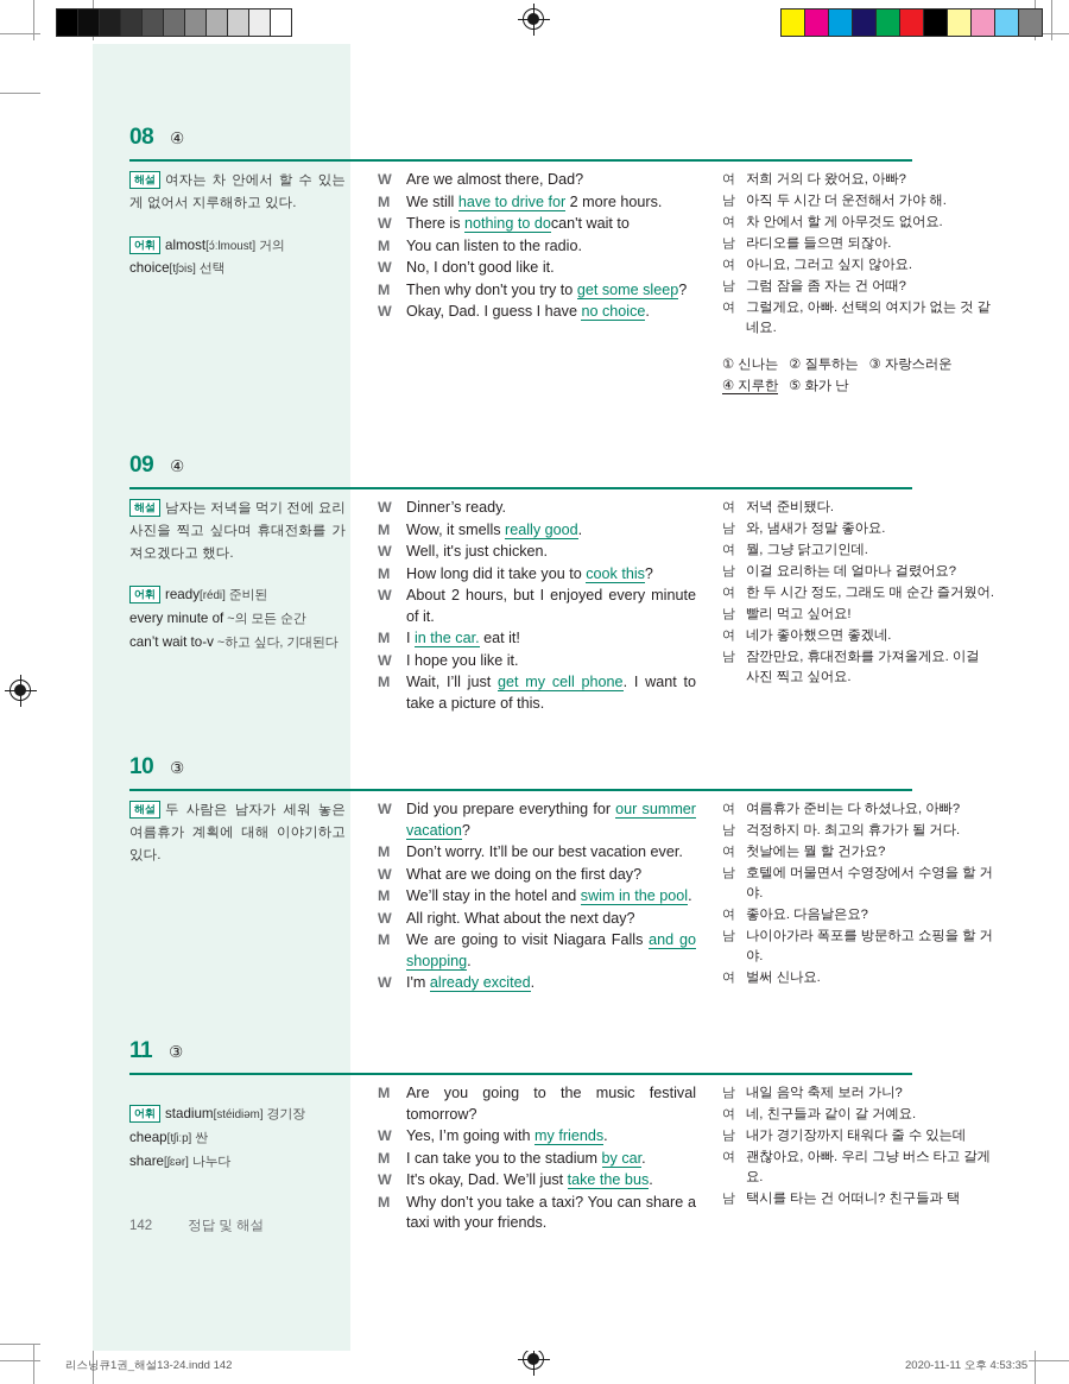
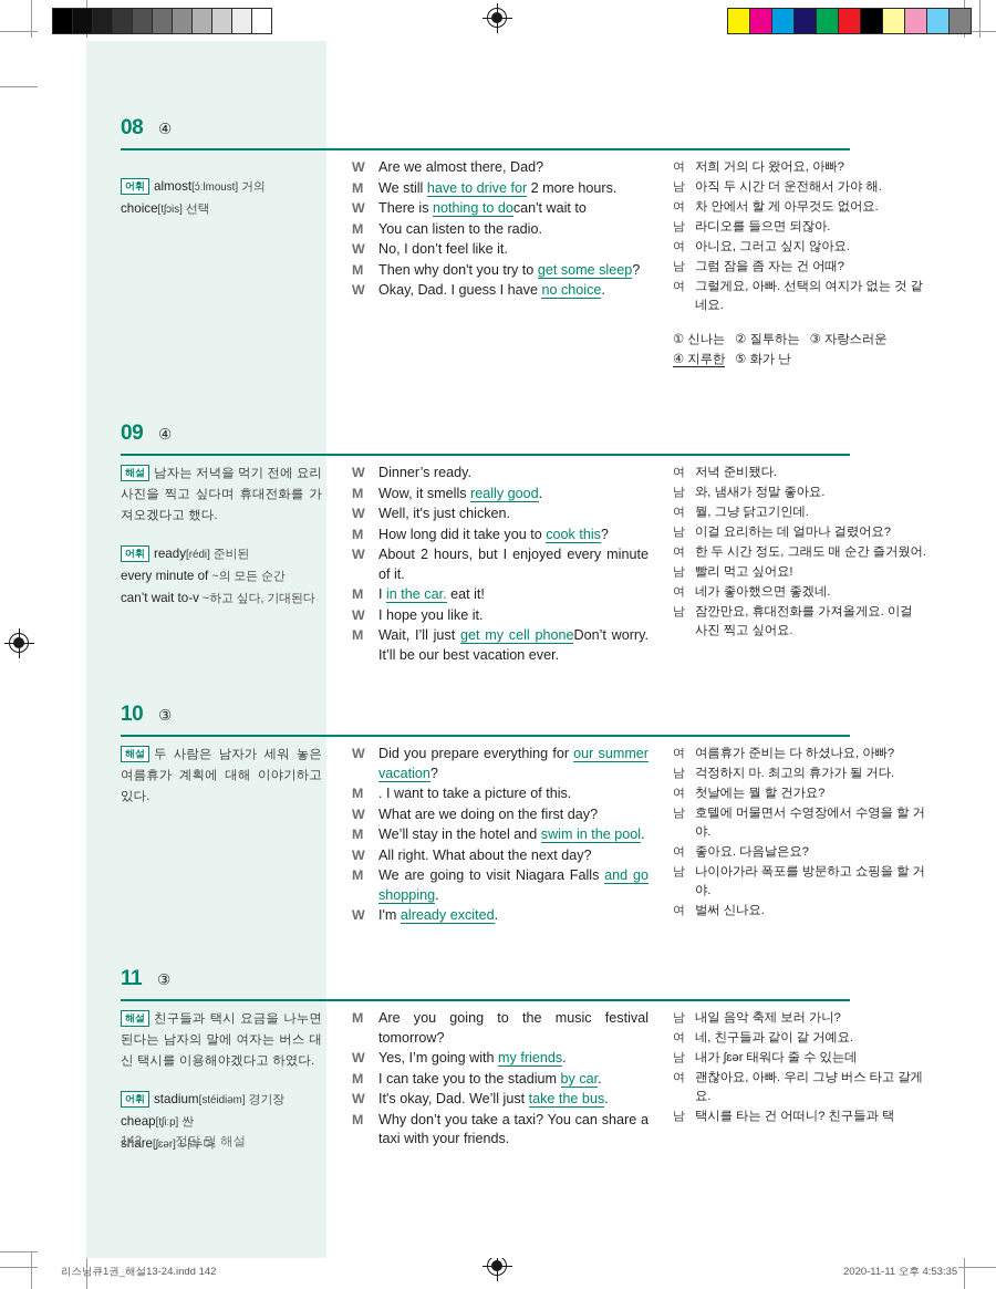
  08
  ④
- 해설 여자는 차 안에서 할 수 있는 게 없어서 지루해하고 있다.
  어휘 almost[ɔ́ːlmoust] 거의
  choice[tʃɔis] 선택
  W
  Are we almost there, Dad?
  M
  We still have to drive for 2 more hours.
  W
  There is nothing to docan't wait to
  M
  You can listen to the radio.
  W
- No, I don’t good like it.
+ No, I don’t feel like it.
  M
  Then why don't you try to get some sleep?
  W
  Okay, Dad. I guess I have no choice.
  여
  저희 거의 다 왔어요, 아빠?
  남
  아직 두 시간 더 운전해서 가야 해.
  여
  차 안에서 할 게 아무것도 없어요.
  남
  라디오를 들으면 되잖아.
  여
  아니요, 그러고 싶지 않아요.
  남
  그럼 잠을 좀 자는 건 어때?
  여
  그럴게요, 아빠. 선택의 여지가 없는 것 같네요.
  ① 신나는 ② 질투하는 ③ 자랑스러운④ 지루한 ⑤ 화가 난
  09
  ④
  해설 남자는 저녁을 먹기 전에 요리 사진을 찍고 싶다며 휴대전화를 가져오겠다고 했다.
  어휘 ready[rédi] 준비된
  every minute of ~의 모든 순간
  can’t wait to-v ~하고 싶다, 기대된다
  W
  Dinner’s ready.
  M
  Wow, it smells really good.
  W
  Well, it's just chicken.
  M
  How long did it take you to cook this?
  W
  About 2 hours, but I enjoyed every minute of it.
  M
  I in the car. eat it!
  W
  I hope you like it.
  M
- Wait, I’ll just get my cell phone. I want to take a picture of this.
+ Wait, I’ll just get my cell phoneDon’t worry. It’ll be our best vacation ever.
  여
  저녁 준비됐다.
  남
  와, 냄새가 정말 좋아요.
  여
  뭘, 그냥 닭고기인데.
  남
  이걸 요리하는 데 얼마나 걸렸어요?
  여
  한 두 시간 정도, 그래도 매 순간 즐거웠어.
  남
  빨리 먹고 싶어요!
  여
  네가 좋아했으면 좋겠네.
  남
  잠깐만요, 휴대전화를 가져올게요. 이걸 사진 찍고 싶어요.
  10
  ③
  해설 두 사람은 남자가 세워 놓은 여름휴가 계획에 대해 이야기하고 있다.
  W
  Did you prepare everything for our summer vacation?
  M
- Don’t worry. It’ll be our best vacation ever.
+ . I want to take a picture of this.
  W
  What are we doing on the first day?
  M
  We’ll stay in the hotel and swim in the pool.
  W
  All right. What about the next day?
  M
  We are going to visit Niagara Falls and go shopping.
  W
  I'm already excited.
  여
  여름휴가 준비는 다 하셨나요, 아빠?
  남
  걱정하지 마. 최고의 휴가가 될 거다.
  여
  첫날에는 뭘 할 건가요?
  남
  호텔에 머물면서 수영장에서 수영을 할 거야.
  여
  좋아요. 다음날은요?
  남
  나이아가라 폭포를 방문하고 쇼핑을 할 거야.
  여
  벌써 신나요.
  11
  ③
+ 해설 친구들과 택시 요금을 나누면 된다는 남자의 말에 여자는 버스 대신 택시를 이용해야겠다고 하였다.
  어휘 stadium[stéidiəm] 경기장
  cheap[tʃiːp] 싼
  share[ʃɛər] 나누다
  M
  Are you going to the music festival tomorrow?
  W
  Yes, I’m going with my friends.
  M
  I can take you to the stadium by car.
  W
  It's okay, Dad. We’ll just take the bus.
  M
  Why don’t you take a taxi? You can share a taxi with your friends.
  남
  내일 음악 축제 보러 가니?
  여
  네, 친구들과 같이 갈 거예요.
  남
- 내가 경기장까지 태워다 줄 수 있는데
+ 내가 ʃɛər 태워다 줄 수 있는데
  여
  괜찮아요, 아빠. 우리 그냥 버스 타고 갈게요.
  남
  택시를 타는 건 어떠니? 친구들과 택
  142
  정답 및 해설
  리스닝큐1권_해설13-24.indd 142
  2020-11-11 오후 4:53:35
